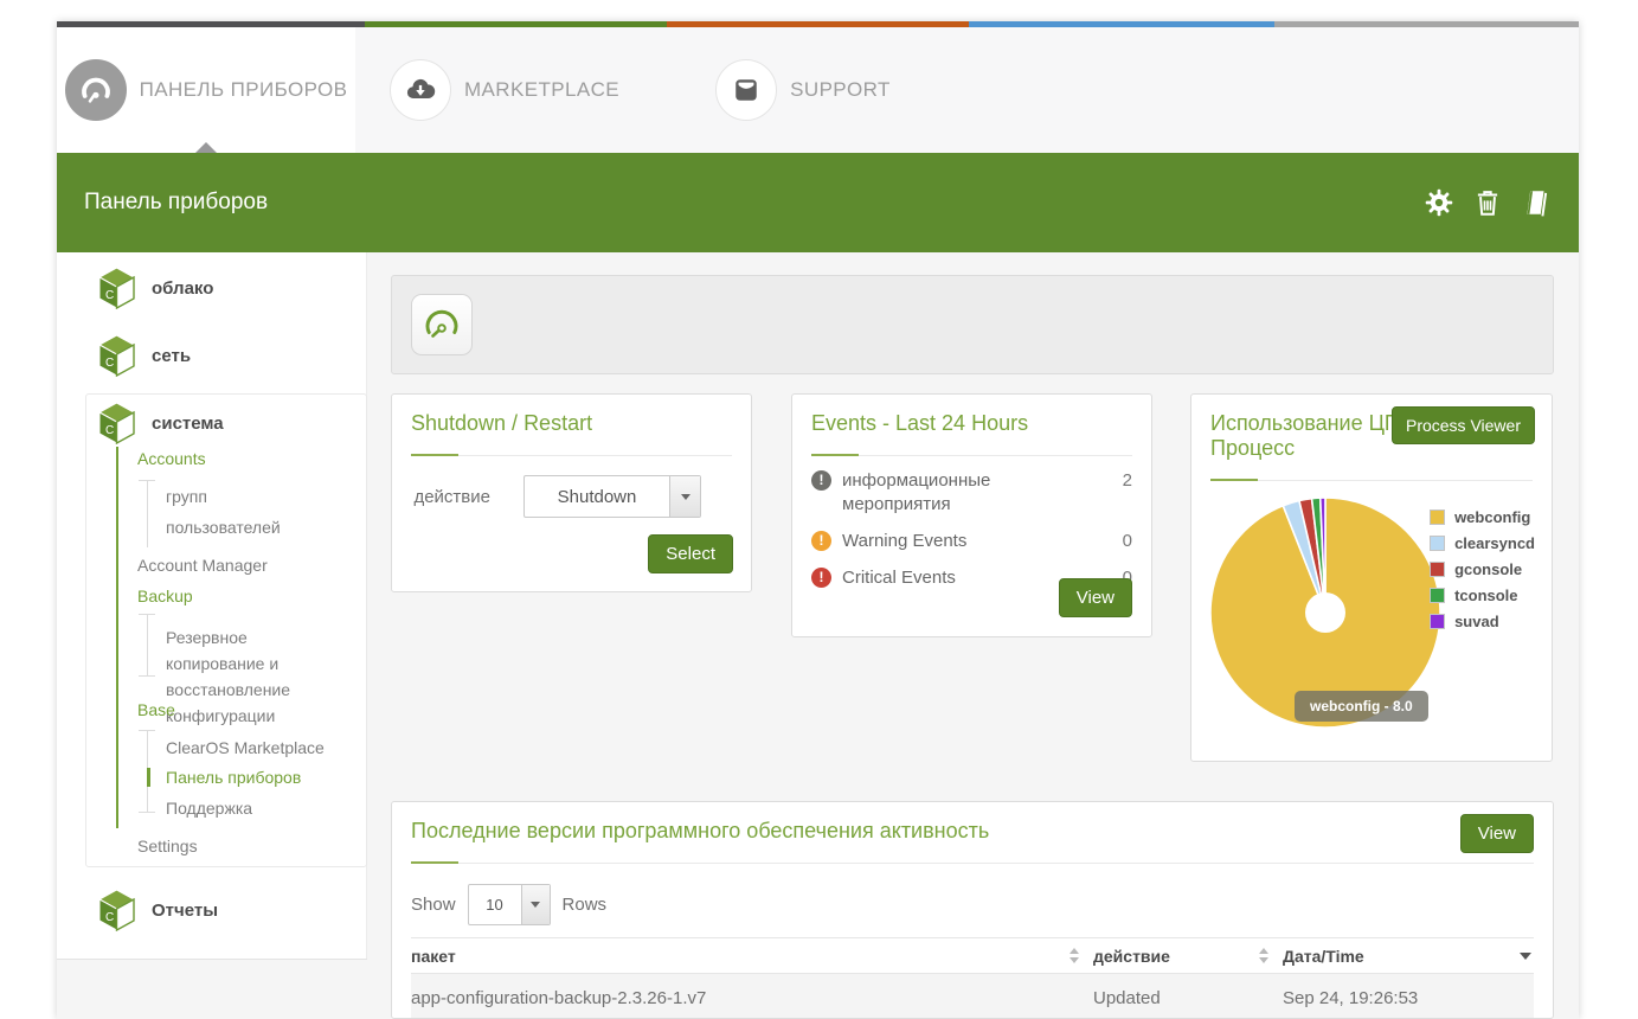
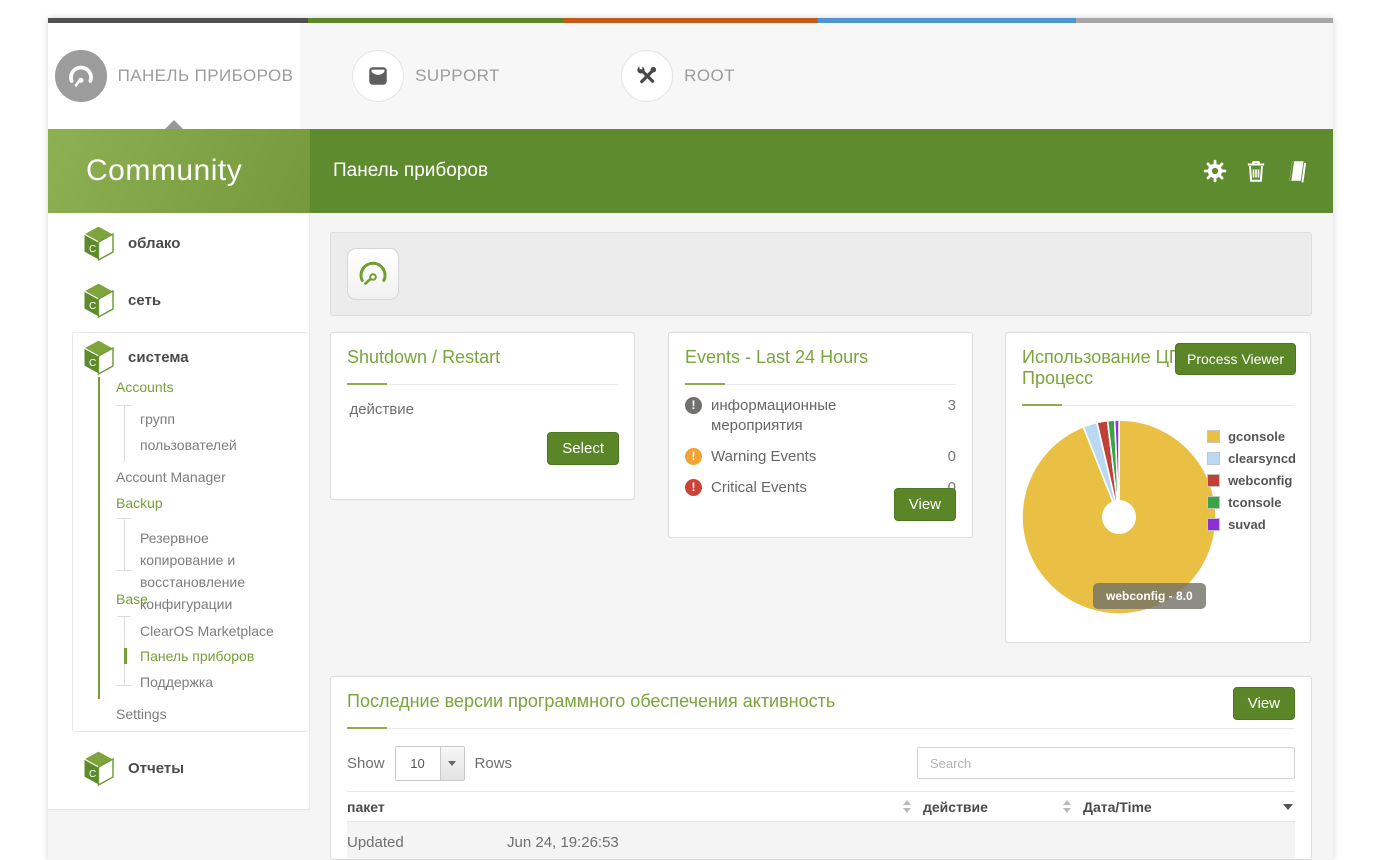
  ПАНЕЛЬ ПРИБОРОВ
- MARKETPLACE
  SUPPORT
+ ROOT
+ Community
  Панель приборов
  C
  облако
  C
  сеть
  C
  система
  Accounts
  групп
  пользователей
  Account Manager
  Backup
  Резервное копирование и восстановление конфигурации
  Base
  ClearOS Marketplace
  Панель приборов
  Поддержка
  Settings
  C
  Отчеты
  Shutdown / Restart
  действие
- Shutdown
  Select
  Events - Last 24 Hours
  !
  информационные мероприятия
- 2
+ 3
  !
  Warning Events
  0
  !
  Critical Events
  View
  Использование Ц Процесс
  Process Viewer
- webconfig
+ gconsole
  clearsyncd
- gconsole
+ webconfig
  tconsole
  suvad
  webconfig - 8.0
  Последние версии программного обеспечения активность
  View
  Show
  10
  Rows
+ Search
  пакет
  действие
  Дата/Time
- app-configuration-backup-2.3.26-1.v7
  Updated
- Sep 24, 19:26:53
+ Jun 24, 19:26:53
